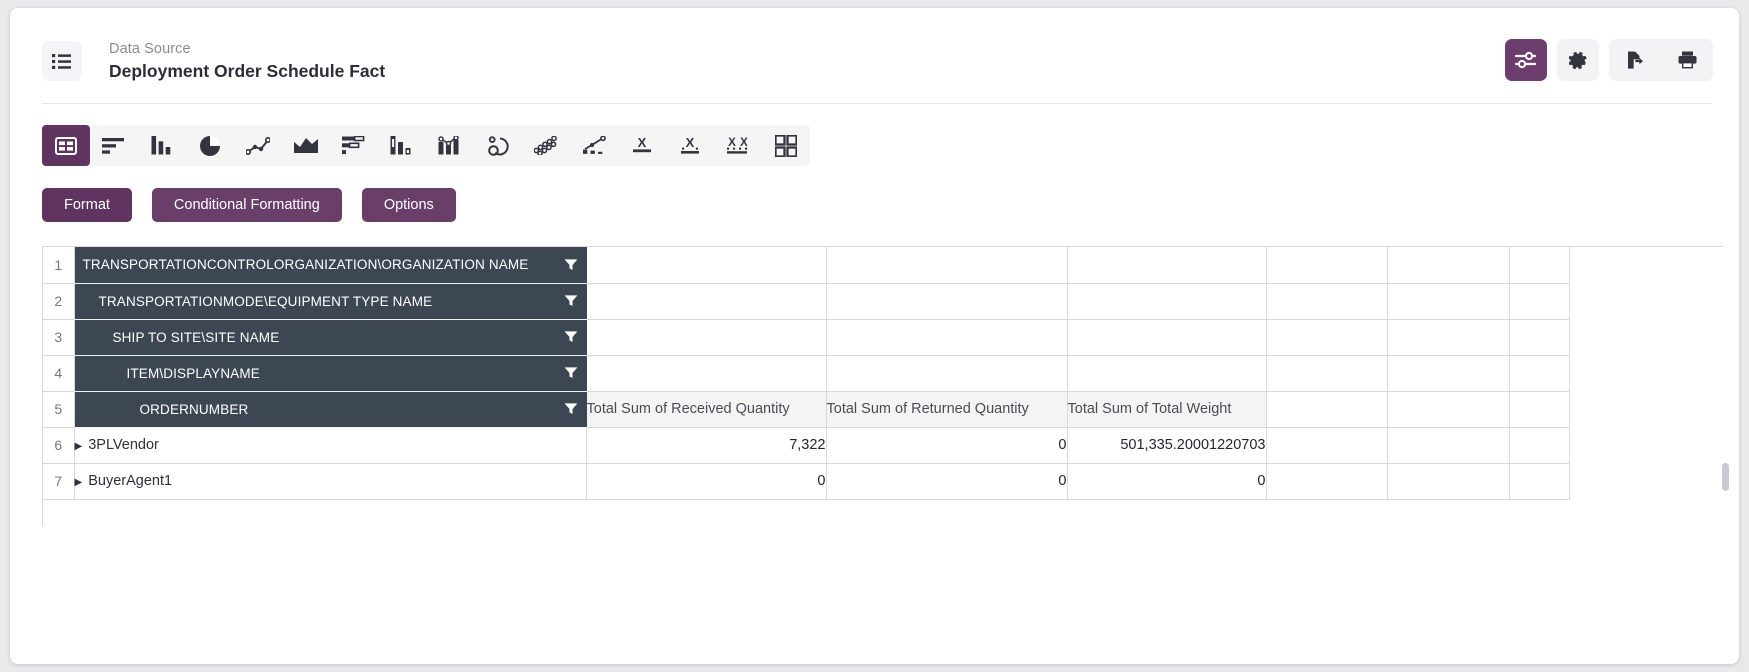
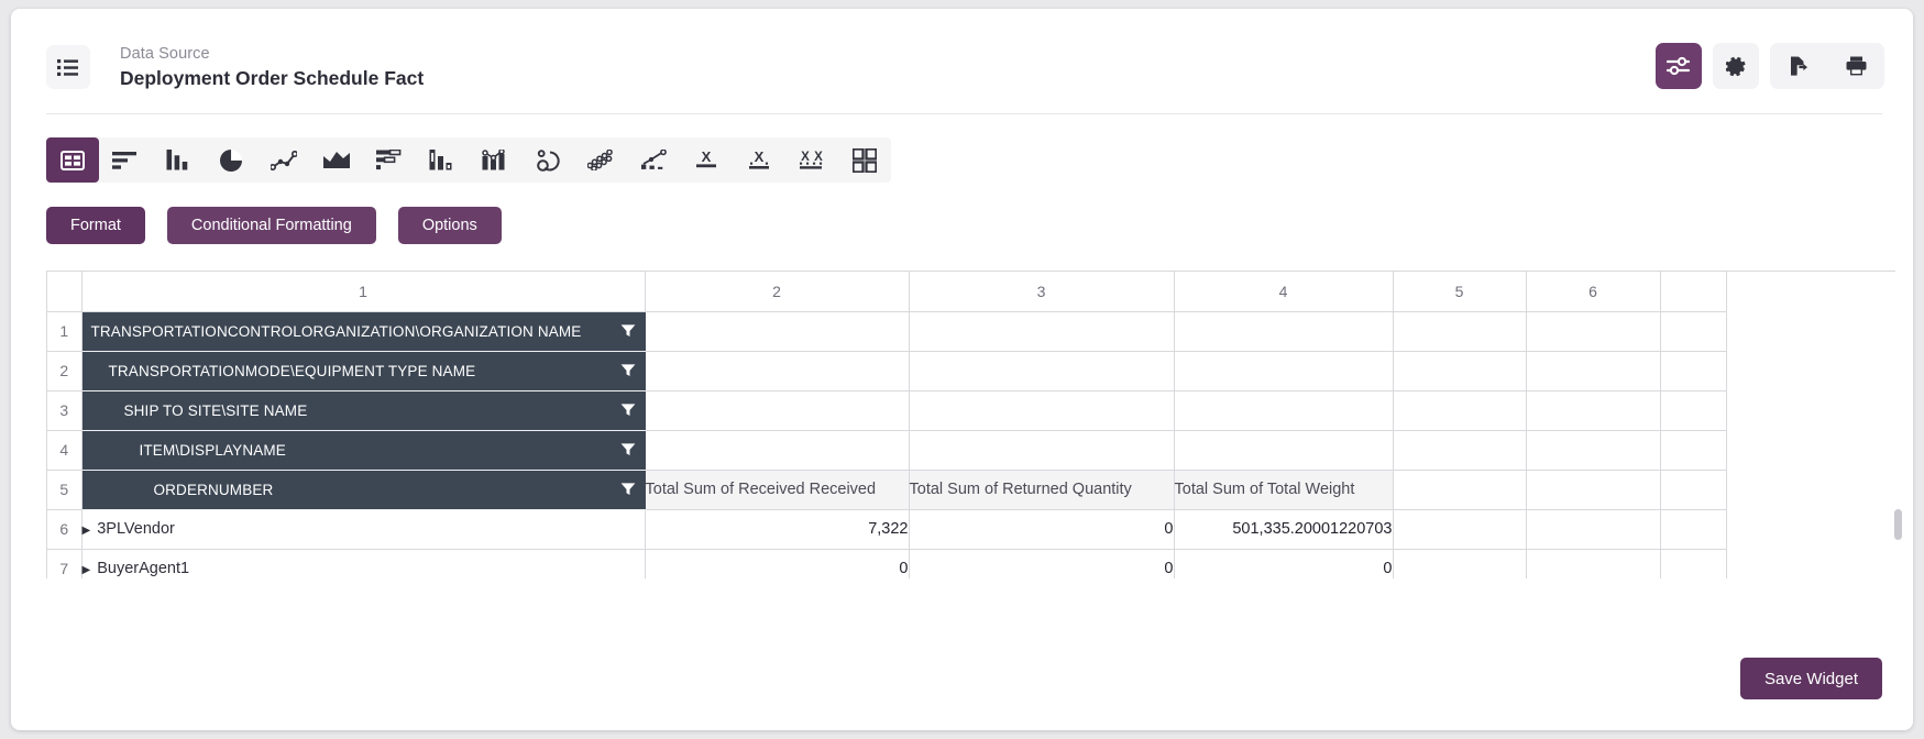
  Data Source
  Deployment Order Schedule Fact
  X
  X
  X
  X
  Format
  Conditional Formatting
  Options
+ 	1	2	3	4	5	6
  1	TRANSPORTATIONCONTROLORGANIZATION\ORGANIZATION NAME
  2	TRANSPORTATIONMODE\EQUIPMENT TYPE NAME
  3	SHIP TO SITE\SITE NAME
  4	ITEM\DISPLAYNAME
- 5	ORDERNUMBER	Total Sum of Received Quantity	Total Sum of Returned Quantity	Total Sum of Total Weight
+ 5	ORDERNUMBER	Total Sum of Received Received	Total Sum of Returned Quantity	Total Sum of Total Weight
  6	▶ 3PLVendor	7,322	0	501,335.20001220703
  7	▶ BuyerAgent1	0	0	0
+ Save Widget
